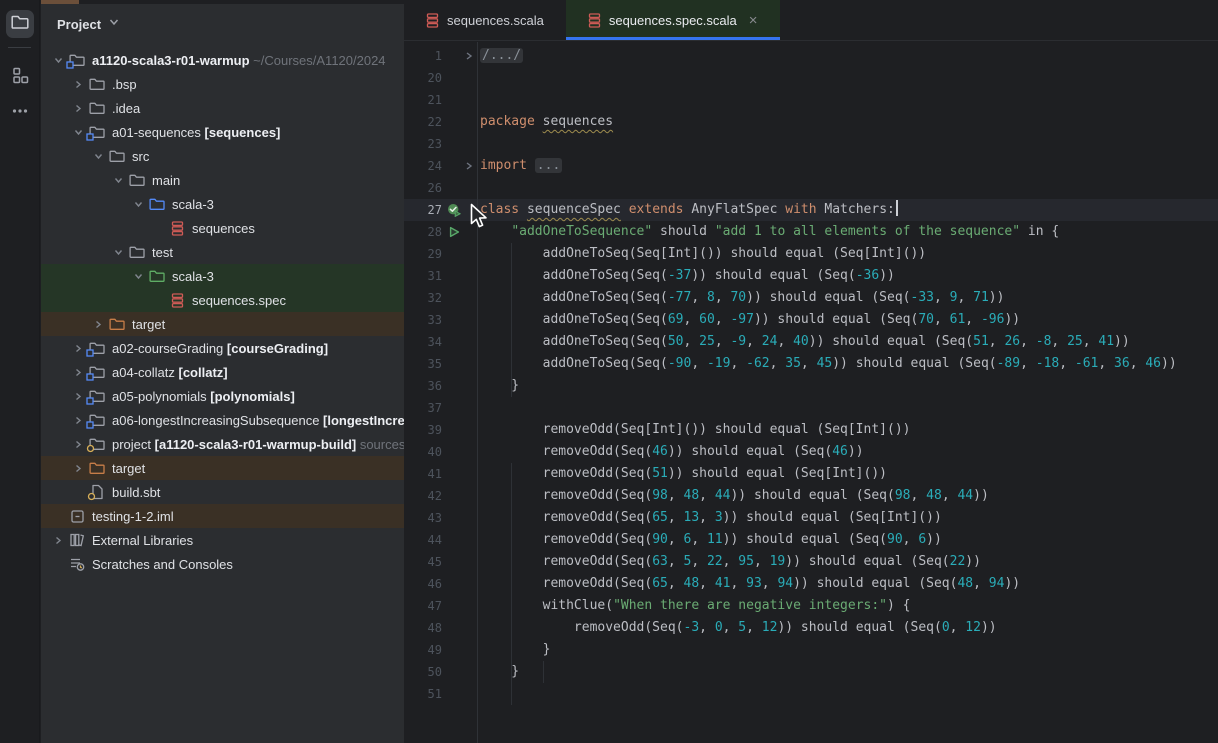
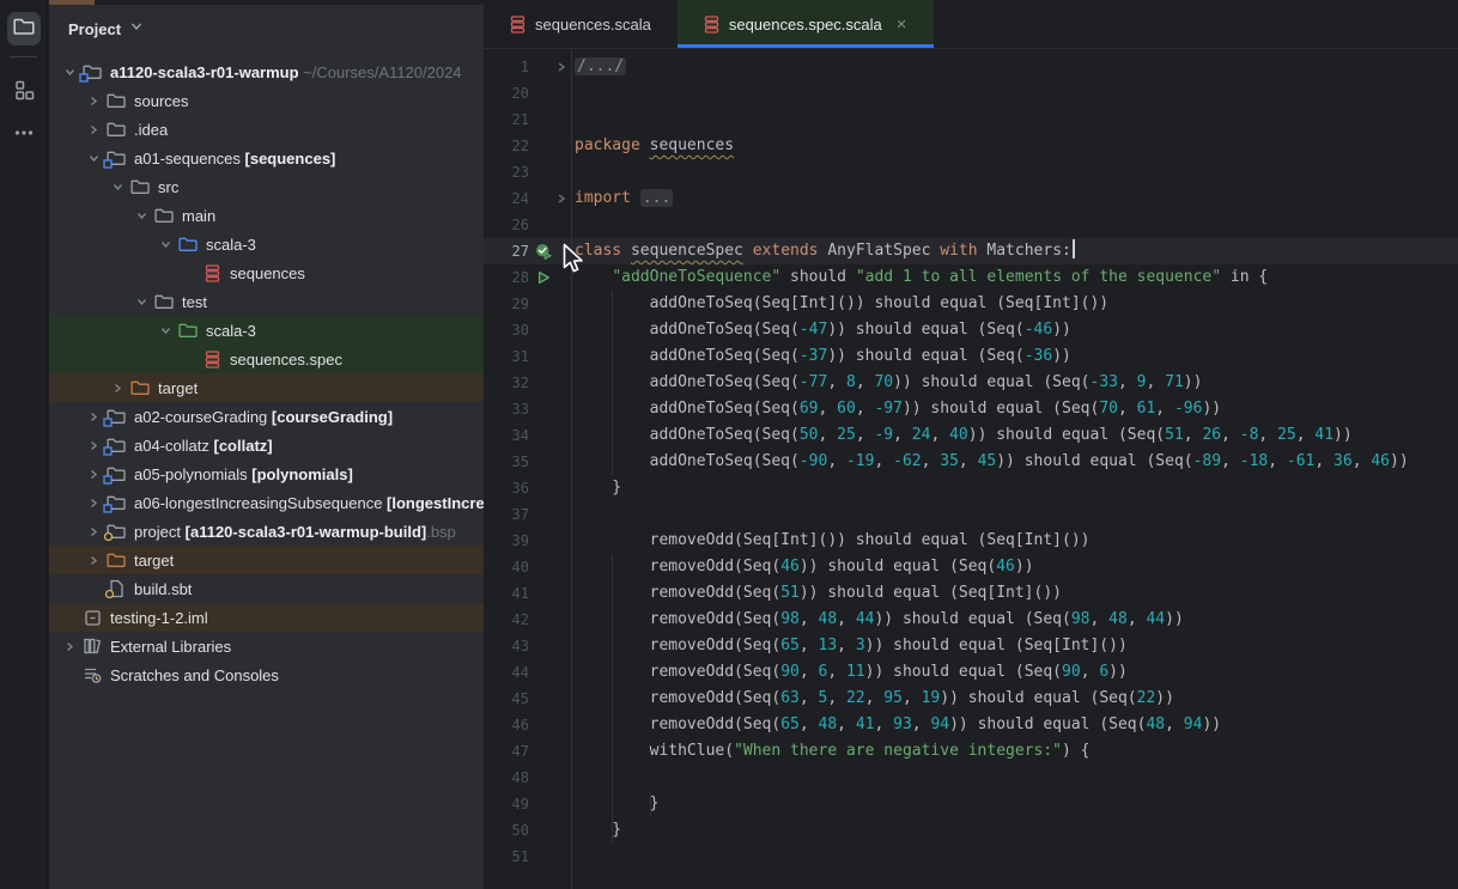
  Project
  a1120-scala3-r01-warmup ~/Courses/A1120/2024
- .bsp
+ sources
  .idea
  a01-sequences [sequences]
  src
  main
  scala-3
  sequences
  test
  scala-3
  sequences.spec
  target
  a02-courseGrading [courseGrading]
  a04-collatz [collatz]
  a05-polynomials [polynomials]
  a06-longestIncreasingSubsequence [longestIncre
- project [a1120-scala3-r01-warmup-build] sources
+ project [a1120-scala3-r01-warmup-build].bsp
  target
  build.sbt
  testing-1-2.iml
  External Libraries
  Scratches and Consoles
  sequences.scala
  sequences.spec.scala
  ×
  1
  /.../
  20
  21
  22
  package sequences
  23
  24
  import ...
  26
  27
  class sequenceSpec extends AnyFlatSpec with Matchers:
  28
  "addOneToSequence" should "add 1 to all elements of the sequence" in {
  29
  addOneToSeq(Seq[Int]()) should equal (Seq[Int]())
+ 30
+ addOneToSeq(Seq(-47)) should equal (Seq(-46))
  31
  addOneToSeq(Seq(-37)) should equal (Seq(-36))
  32
  addOneToSeq(Seq(-77, 8, 70)) should equal (Seq(-33, 9, 71))
  33
  addOneToSeq(Seq(69, 60, -97)) should equal (Seq(70, 61, -96))
  34
  addOneToSeq(Seq(50, 25, -9, 24, 40)) should equal (Seq(51, 26, -8, 25, 41))
  35
  addOneToSeq(Seq(-90, -19, -62, 35, 45)) should equal (Seq(-89, -18, -61, 36, 46))
  36
  }
  37
  39
  removeOdd(Seq[Int]()) should equal (Seq[Int]())
  40
  removeOdd(Seq(46)) should equal (Seq(46))
  41
  removeOdd(Seq(51)) should equal (Seq[Int]())
  42
  removeOdd(Seq(98, 48, 44)) should equal (Seq(98, 48, 44))
  43
  removeOdd(Seq(65, 13, 3)) should equal (Seq[Int]())
  44
  removeOdd(Seq(90, 6, 11)) should equal (Seq(90, 6))
  45
  removeOdd(Seq(63, 5, 22, 95, 19)) should equal (Seq(22))
  46
  removeOdd(Seq(65, 48, 41, 93, 94)) should equal (Seq(48, 94))
  47
  withClue("When there are negative integers:") {
  48
- removeOdd(Seq(-3, 0, 5, 12)) should equal (Seq(0, 12))
  49
  }
  50
  }
  51
